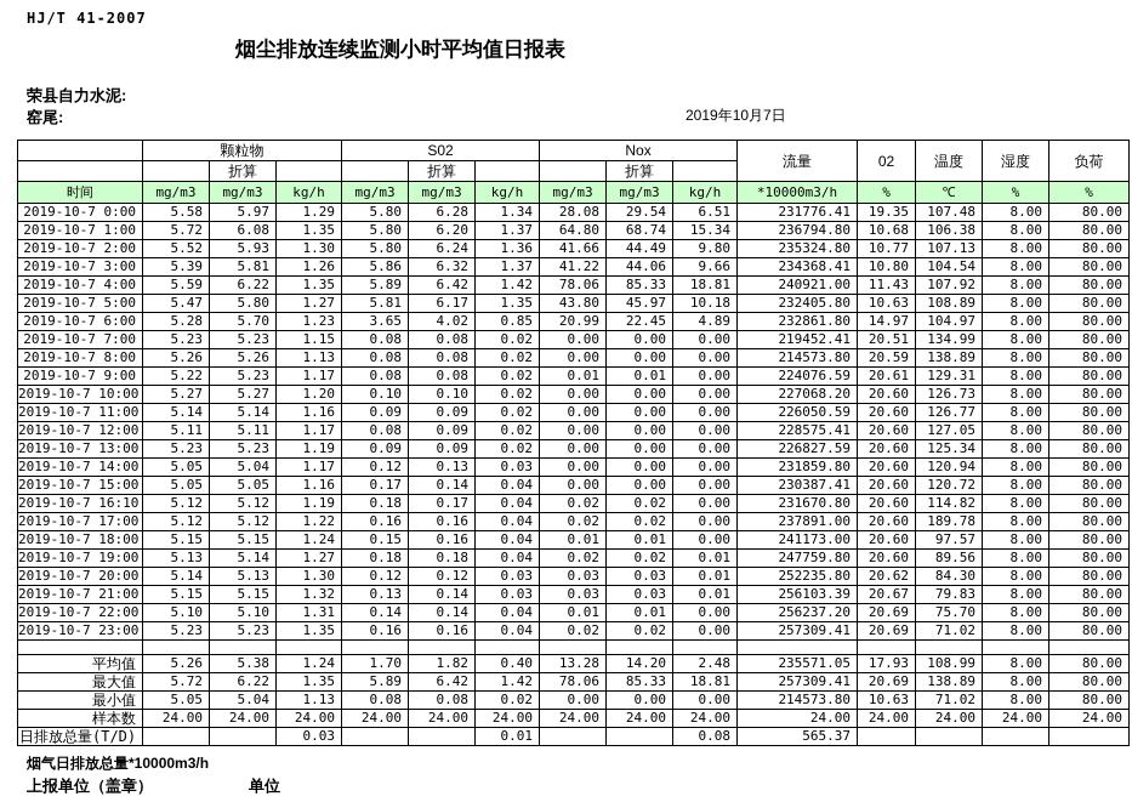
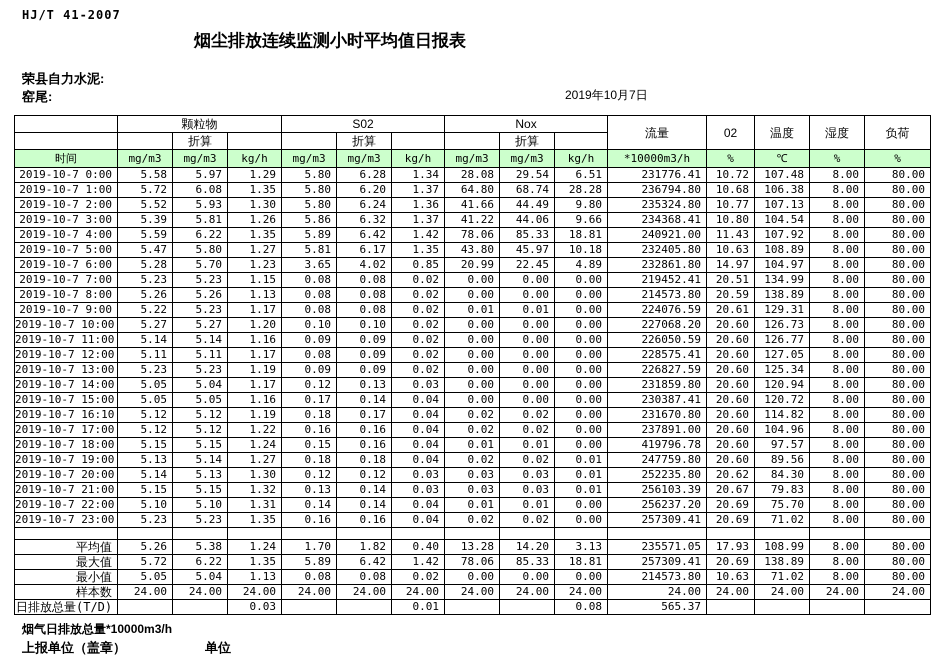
  HJ/T 41-2007
  烟尘排放连续监测小时平均值日报表
  荣县自力水泥:
  窑尾:
  2019年10月7日
  	颗粒物	S02	Nox	流量	02	温度	湿度	负荷
  		折算			折算			折算
  时间	mg/m3	mg/m3	kg/h	mg/m3	mg/m3	kg/h	mg/m3	mg/m3	kg/h	*10000m3/h	%	℃	%	%
- 2019-10-7 0:00	5.58	5.97	1.29	5.80	6.28	1.34	28.08	29.54	6.51	231776.41	19.35	107.48	8.00	80.00
+ 2019-10-7 0:00	5.58	5.97	1.29	5.80	6.28	1.34	28.08	29.54	6.51	231776.41	10.72	107.48	8.00	80.00
- 2019-10-7 1:00	5.72	6.08	1.35	5.80	6.20	1.37	64.80	68.74	15.34	236794.80	10.68	106.38	8.00	80.00
+ 2019-10-7 1:00	5.72	6.08	1.35	5.80	6.20	1.37	64.80	68.74	28.28	236794.80	10.68	106.38	8.00	80.00
  2019-10-7 2:00	5.52	5.93	1.30	5.80	6.24	1.36	41.66	44.49	9.80	235324.80	10.77	107.13	8.00	80.00
  2019-10-7 3:00	5.39	5.81	1.26	5.86	6.32	1.37	41.22	44.06	9.66	234368.41	10.80	104.54	8.00	80.00
  2019-10-7 4:00	5.59	6.22	1.35	5.89	6.42	1.42	78.06	85.33	18.81	240921.00	11.43	107.92	8.00	80.00
  2019-10-7 5:00	5.47	5.80	1.27	5.81	6.17	1.35	43.80	45.97	10.18	232405.80	10.63	108.89	8.00	80.00
  2019-10-7 6:00	5.28	5.70	1.23	3.65	4.02	0.85	20.99	22.45	4.89	232861.80	14.97	104.97	8.00	80.00
  2019-10-7 7:00	5.23	5.23	1.15	0.08	0.08	0.02	0.00	0.00	0.00	219452.41	20.51	134.99	8.00	80.00
  2019-10-7 8:00	5.26	5.26	1.13	0.08	0.08	0.02	0.00	0.00	0.00	214573.80	20.59	138.89	8.00	80.00
  2019-10-7 9:00	5.22	5.23	1.17	0.08	0.08	0.02	0.01	0.01	0.00	224076.59	20.61	129.31	8.00	80.00
  2019-10-7 10:00	5.27	5.27	1.20	0.10	0.10	0.02	0.00	0.00	0.00	227068.20	20.60	126.73	8.00	80.00
  2019-10-7 11:00	5.14	5.14	1.16	0.09	0.09	0.02	0.00	0.00	0.00	226050.59	20.60	126.77	8.00	80.00
  2019-10-7 12:00	5.11	5.11	1.17	0.08	0.09	0.02	0.00	0.00	0.00	228575.41	20.60	127.05	8.00	80.00
  2019-10-7 13:00	5.23	5.23	1.19	0.09	0.09	0.02	0.00	0.00	0.00	226827.59	20.60	125.34	8.00	80.00
  2019-10-7 14:00	5.05	5.04	1.17	0.12	0.13	0.03	0.00	0.00	0.00	231859.80	20.60	120.94	8.00	80.00
  2019-10-7 15:00	5.05	5.05	1.16	0.17	0.14	0.04	0.00	0.00	0.00	230387.41	20.60	120.72	8.00	80.00
  2019-10-7 16:10	5.12	5.12	1.19	0.18	0.17	0.04	0.02	0.02	0.00	231670.80	20.60	114.82	8.00	80.00
- 2019-10-7 17:00	5.12	5.12	1.22	0.16	0.16	0.04	0.02	0.02	0.00	237891.00	20.60	189.78	8.00	80.00
+ 2019-10-7 17:00	5.12	5.12	1.22	0.16	0.16	0.04	0.02	0.02	0.00	237891.00	20.60	104.96	8.00	80.00
- 2019-10-7 18:00	5.15	5.15	1.24	0.15	0.16	0.04	0.01	0.01	0.00	241173.00	20.60	97.57	8.00	80.00
+ 2019-10-7 18:00	5.15	5.15	1.24	0.15	0.16	0.04	0.01	0.01	0.00	419796.78	20.60	97.57	8.00	80.00
  2019-10-7 19:00	5.13	5.14	1.27	0.18	0.18	0.04	0.02	0.02	0.01	247759.80	20.60	89.56	8.00	80.00
  2019-10-7 20:00	5.14	5.13	1.30	0.12	0.12	0.03	0.03	0.03	0.01	252235.80	20.62	84.30	8.00	80.00
  2019-10-7 21:00	5.15	5.15	1.32	0.13	0.14	0.03	0.03	0.03	0.01	256103.39	20.67	79.83	8.00	80.00
  2019-10-7 22:00	5.10	5.10	1.31	0.14	0.14	0.04	0.01	0.01	0.00	256237.20	20.69	75.70	8.00	80.00
  2019-10-7 23:00	5.23	5.23	1.35	0.16	0.16	0.04	0.02	0.02	0.00	257309.41	20.69	71.02	8.00	80.00
- 平均值	5.26	5.38	1.24	1.70	1.82	0.40	13.28	14.20	2.48	235571.05	17.93	108.99	8.00	80.00
+ 平均值	5.26	5.38	1.24	1.70	1.82	0.40	13.28	14.20	3.13	235571.05	17.93	108.99	8.00	80.00
  最大值	5.72	6.22	1.35	5.89	6.42	1.42	78.06	85.33	18.81	257309.41	20.69	138.89	8.00	80.00
  最小值	5.05	5.04	1.13	0.08	0.08	0.02	0.00	0.00	0.00	214573.80	10.63	71.02	8.00	80.00
  样本数	24.00	24.00	24.00	24.00	24.00	24.00	24.00	24.00	24.00	24.00	24.00	24.00	24.00	24.00
  日排放总量(T/D)			0.03			0.01			0.08	565.37
  烟气日排放总量*10000m3/h
  上报单位（盖章）
  单位
